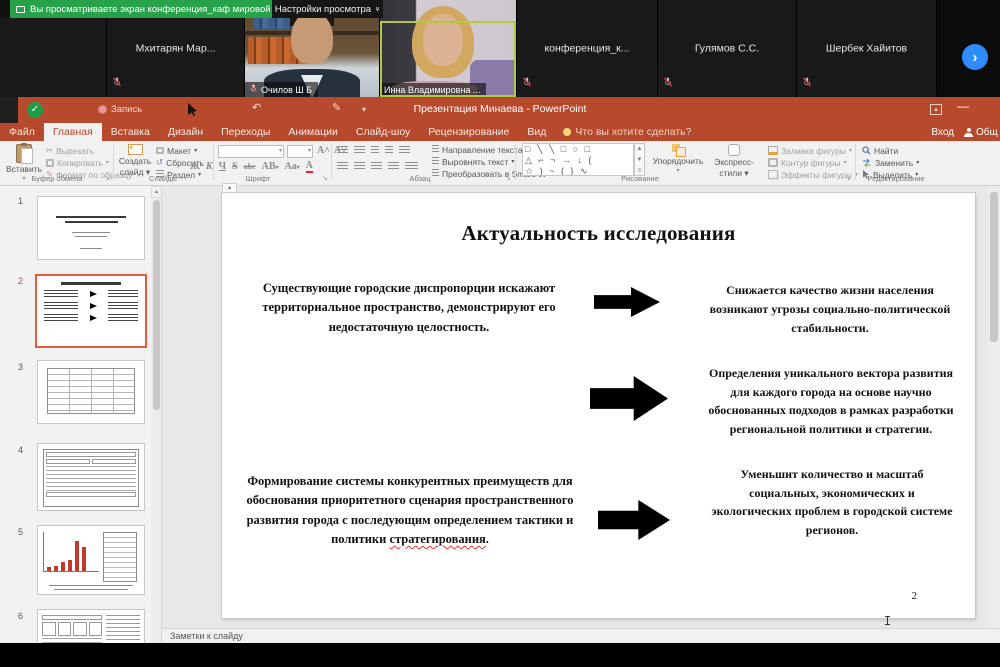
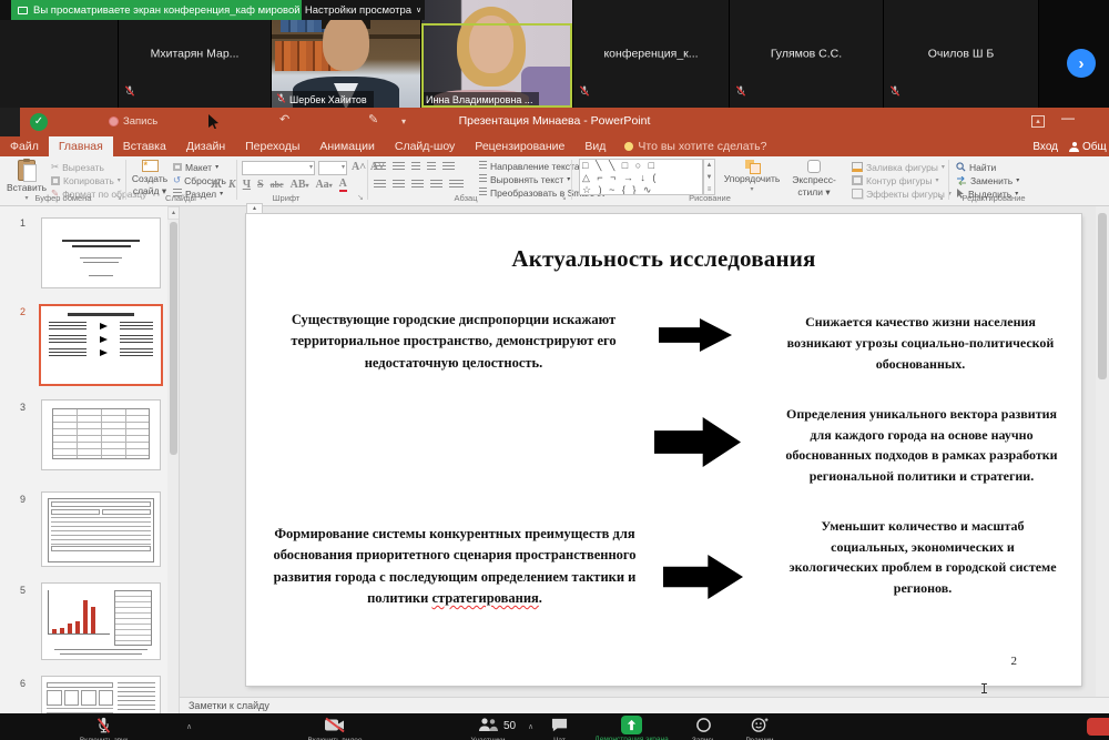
  Мхитарян Мар...
- Очилов Ш Б
+ Шербек Хайитов
  Инна Владимировна ...
  конференция_к...
  Гулямов С.С.
- Шербек Хайитов
+ Очилов Ш Б
  ›
  Вы просматриваете экран конференция_каф мировой
  Настройки просмотра
  ✓
  Запись
  ↶
  ✎
  ▾
  Презентация Минаева - PowerPoint
  —
  Файл
  Главная
  Вставка
  Дизайн
  Переходы
  Анимации
  Слайд-шоу
  Рецензирование
  Вид
  Что вы хотите сделать?
  Вход
  Вставить
  ✂
  Вырезать
  Копировать
  ✎
  Формат по обазцу
  Буфер обмена
  Создать
  слайд ▾
  Макет
  ↺
  Сбросить
  Раздел
  Слайды
  А˄
  Ж
  К
  Ч
  S
  abc
  А
  Шрифт
  Направление текса
  Выровнять текст
  Абзац
  □ ╲ ╲ □ ○ □
  △ ⌐ ¬ → ↓ (
  ☆ ) ~ { } ∿
  Упорядочить
  Экспресс-
  стили ▾
  Рисование
  Заливка фигуры
  Контур фигуры
  Эффекты фигуры
  Найти
  Заменить
  Выделить
  Редактирование
  1
  2
  3
- 4
+ 9
  5
  6
  Актуальность исследования
  Существующие городские диспропорции искажают территориальное пространство, демонстрируют его недостаточную целостность.
- Снижается качество жизни населения возникают угрозы социально-политической стабильности.
+ Снижается качество жизни населения возникают угрозы социально-политической обоснованных.
  Определения уникального вектора развития для каждого города на основе научно обоснованных подходов в рамках разработки региональной политики и стратегии.
  Формирование системы конкурентных преимуществ для обоснования приоритетного сценария пространственного развития города с последующим определением тактики и политики стратегирования.
  Уменьшит количество и масштаб социальных, экономических и экологических проблем в городской системе регионов.
  2
  Заметки к слайду
+ 50
